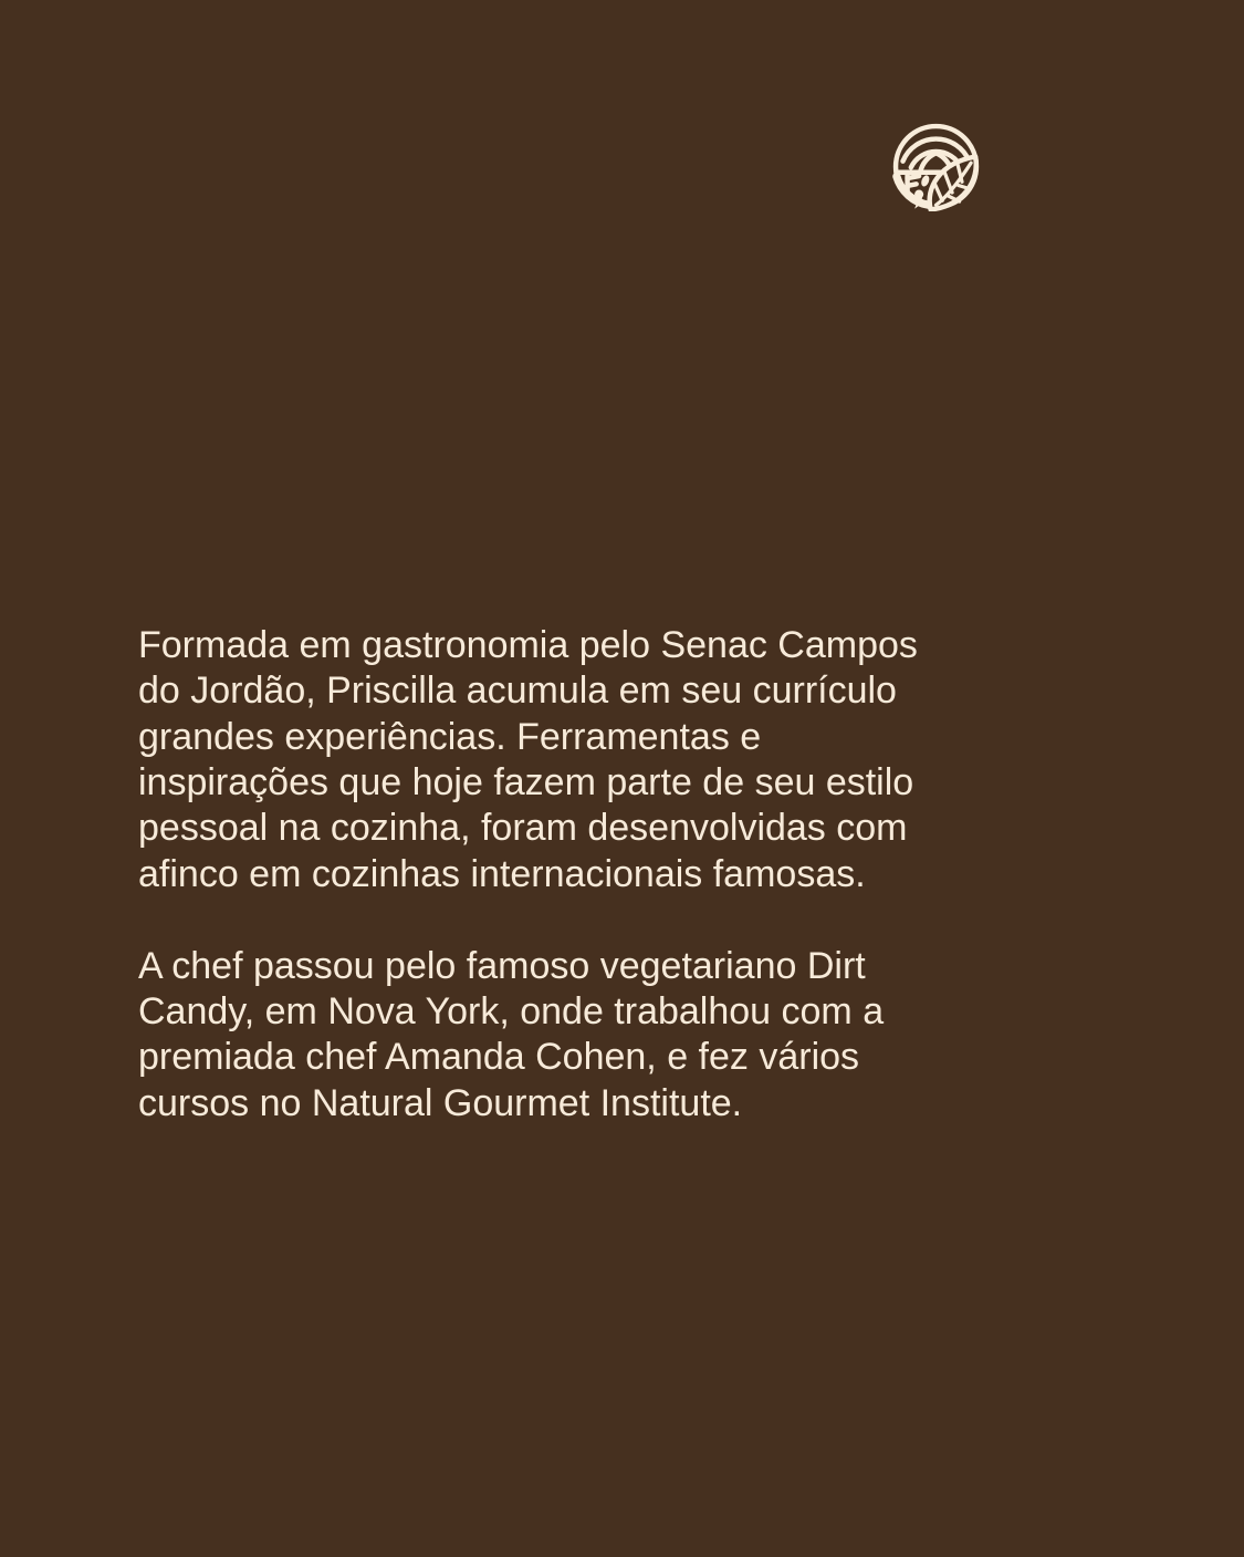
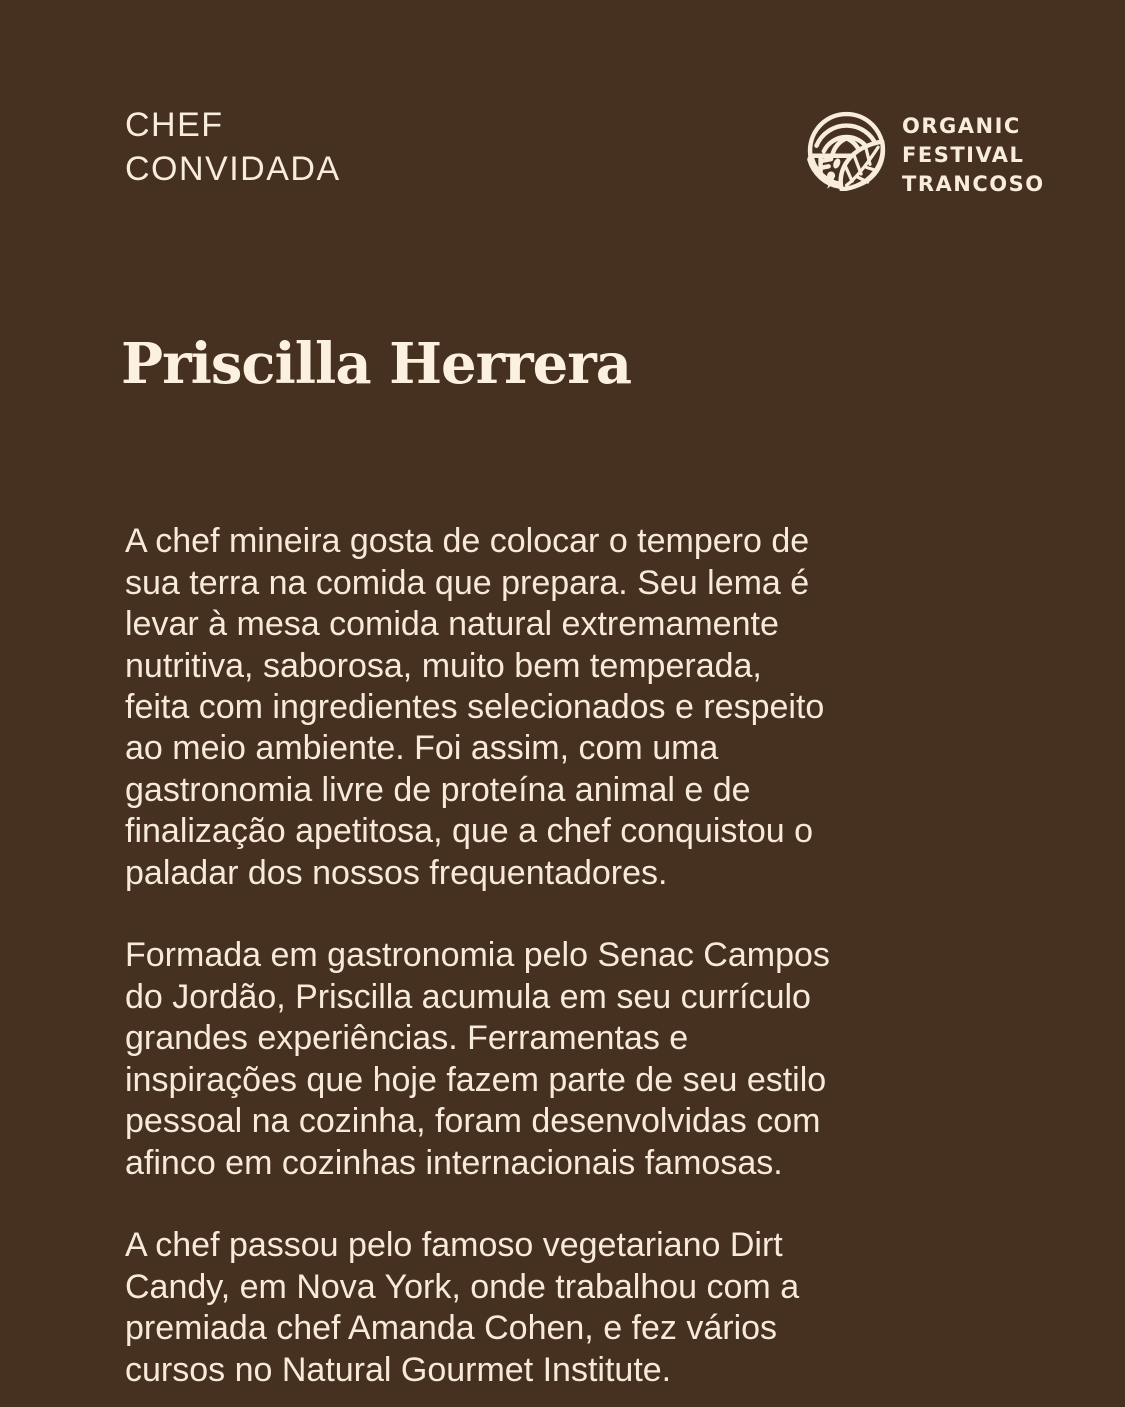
+ CHEF
+ CONVIDADA
+ ORGANIC
+ FESTIVAL
+ TRANCOSO
+ Priscilla Herrera
+ A chef mineira gosta de colocar o tempero de
+ sua terra na comida que prepara. Seu lema é
+ levar à mesa comida natural extremamente
+ nutritiva, saborosa, muito bem temperada,
+ feita com ingredientes selecionados e respeito
+ ao meio ambiente. Foi assim, com uma
+ gastronomia livre de proteína animal e de
+ finalização apetitosa, que a chef conquistou o
+ paladar dos nossos frequentadores.
  Formada em gastronomia pelo Senac Campos
  do Jordão, Priscilla acumula em seu currículo
  grandes experiências. Ferramentas e
  inspirações que hoje fazem parte de seu estilo
  pessoal na cozinha, foram desenvolvidas com
  afinco em cozinhas internacionais famosas.
  A chef passou pelo famoso vegetariano Dirt
  Candy, em Nova York, onde trabalhou com a
  premiada chef Amanda Cohen, e fez vários
  cursos no Natural Gourmet Institute.
